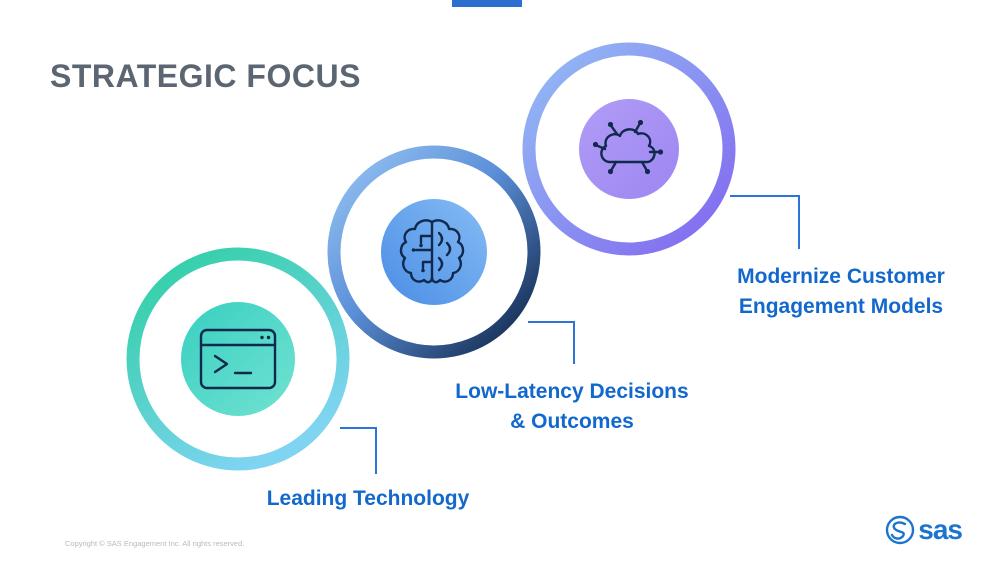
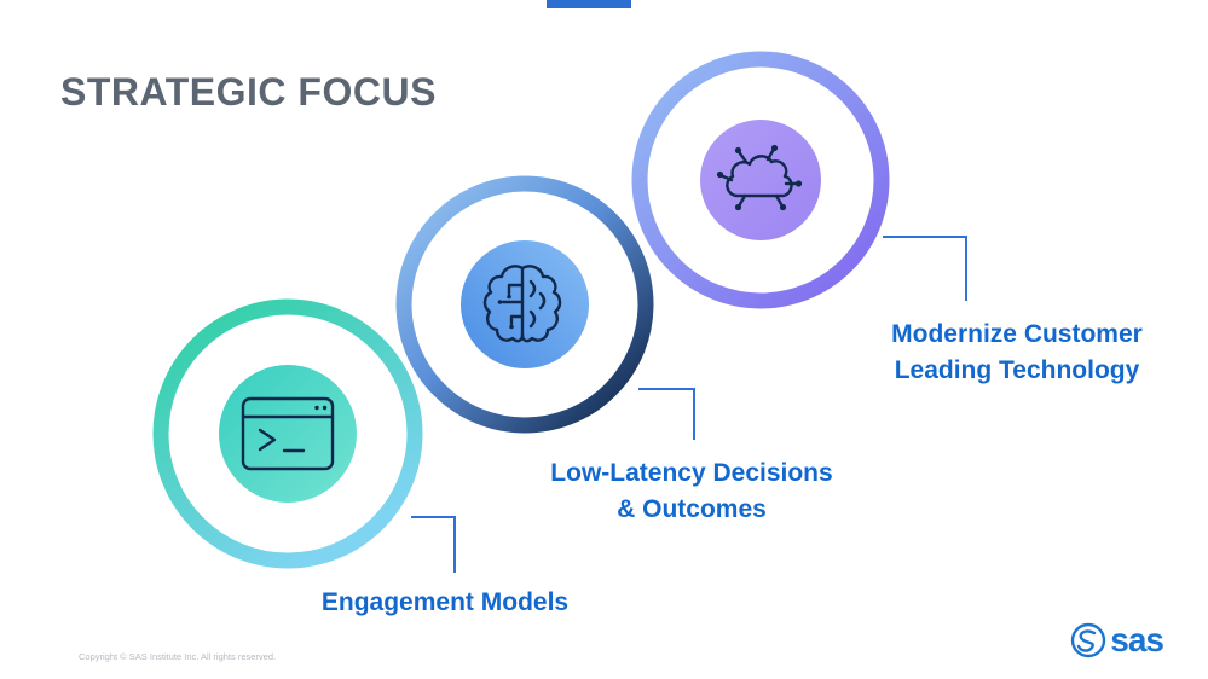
  STRATEGIC FOCUS
- Leading Technology
+ Engagement Models
  Low-Latency Decisions
  & Outcomes
  Modernize Customer
- Engagement Models
+ Leading Technology
- Copyright © SAS Engagement Inc. All rights reserved.
+ Copyright © SAS Institute Inc. All rights reserved.
  sas
